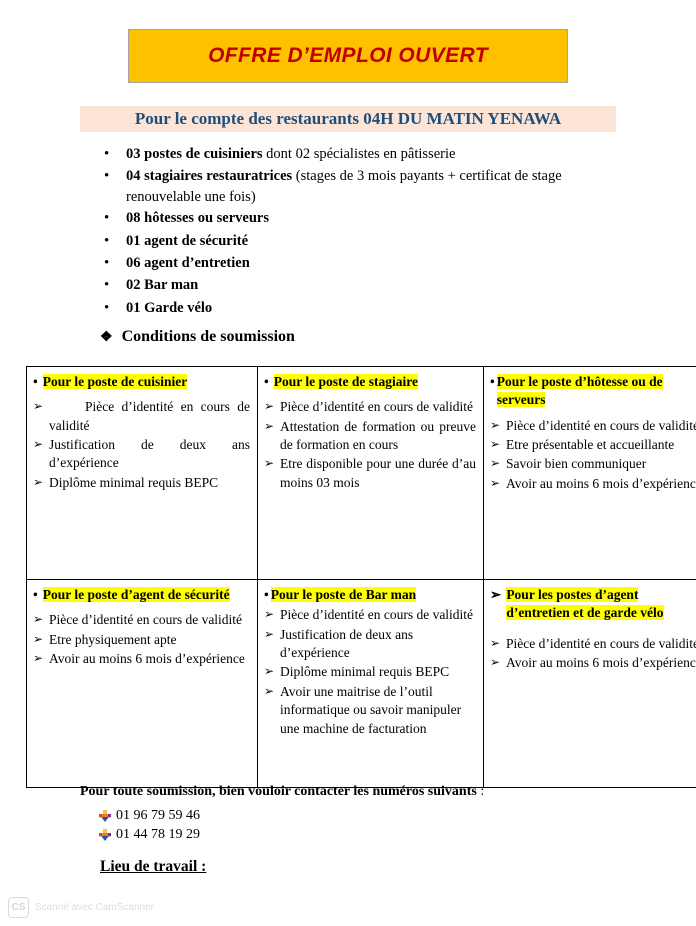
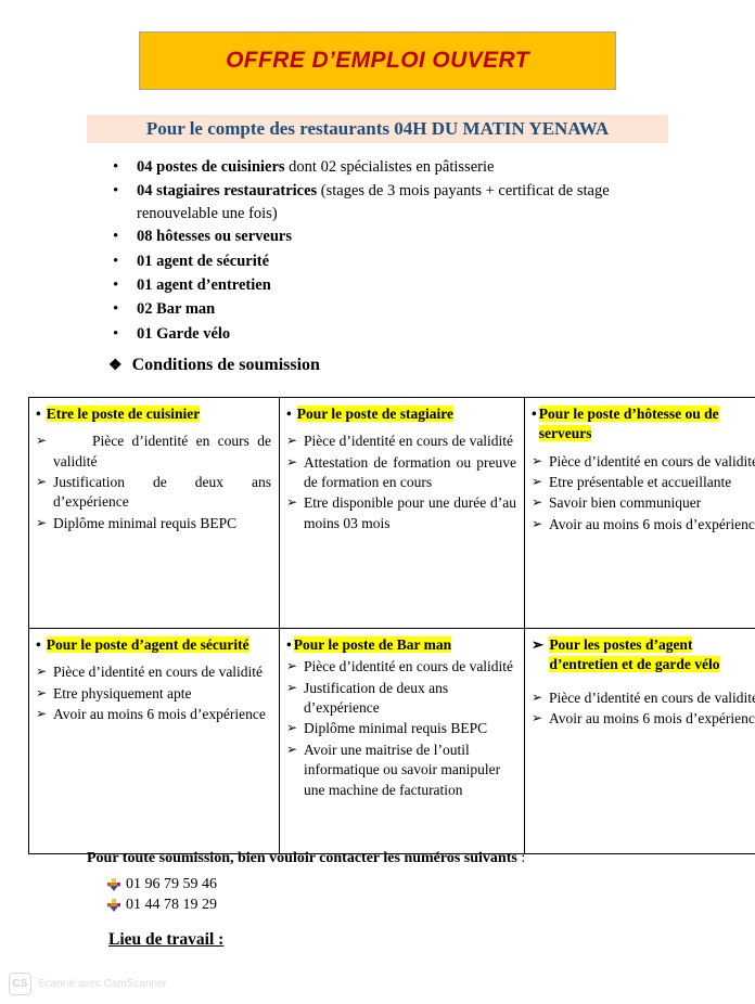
  OFFRE D’EMPLOI OUVERT
  Pour le compte des restaurants 04H DU MATIN YENAWA
  •
- 03 postes de cuisiniers dont 02 spécialistes en pâtisserie
+ 04 postes de cuisiniers dont 02 spécialistes en pâtisserie
  •
  04 stagiaires restauratrices (stages de 3 mois payants + certificat de stage renouvelable une fois)
  •
  08 hôtesses ou serveurs
  •
  01 agent de sécurité
  •
- 06 agent d’entretien
+ 01 agent d’entretien
  •
  02 Bar man
  •
  01 Garde vélo
  ❖
  Conditions de soumission
- • Pour le poste de cuisinier ➢ Pièce d’identité en cours de validité ➢ Justification de deux ans d’expérience ➢ Diplôme minimal requis BEPC	• Pour le poste de stagiaire ➢ Pièce d’identité en cours de validité ➢ Attestation de formation ou preuve de formation en cours ➢ Etre disponible pour une durée d’au moins 03 mois	• Pour le poste d’hôtesse ou de serveurs ➢ Pièce d’identité en cours de validit ➢ Etre présentable et accueillante ➢ Savoir bien communiquer ➢ Avoir au moins 6 mois d’expérienc
+ • Etre le poste de cuisinier ➢ Pièce d’identité en cours de validité ➢ Justification de deux ans d’expérience ➢ Diplôme minimal requis BEPC	• Pour le poste de stagiaire ➢ Pièce d’identité en cours de validité ➢ Attestation de formation ou preuve de formation en cours ➢ Etre disponible pour une durée d’au moins 03 mois	• Pour le poste d’hôtesse ou de serveurs ➢ Pièce d’identité en cours de validit ➢ Etre présentable et accueillante ➢ Savoir bien communiquer ➢ Avoir au moins 6 mois d’expérienc
  • Pour le poste d’agent de sécurité ➢ Pièce d’identité en cours de validité ➢ Etre physiquement apte ➢ Avoir au moins 6 mois d’expérience	• Pour le poste de Bar man ➢ Pièce d’identité en cours de validité ➢ Justification de deux ans d’expérience ➢ Diplôme minimal requis BEPC ➢ Avoir une maitrise de l’outil informatique ou savoir manipuler une machine de facturation	➢ Pour les postes d’agent d’entretien et de garde vélo ➢ Pièce d’identité en cours de validit ➢ Avoir au moins 6 mois d’expérienc
  Pour toute soumission, bien vouloir contacter les numéros suivants :
  01 96 79 59 46
  01 44 78 19 29
  Lieu de travail :
  CS
  Scanné avec CamScanner
